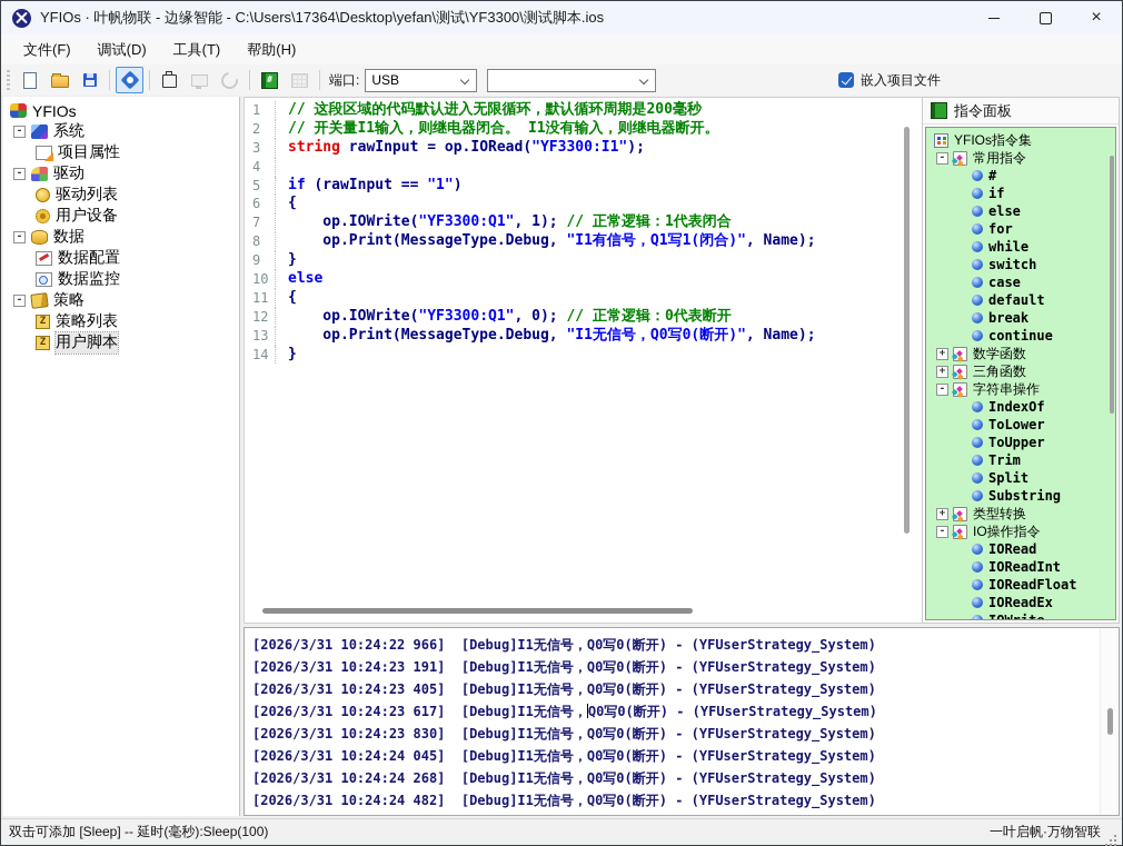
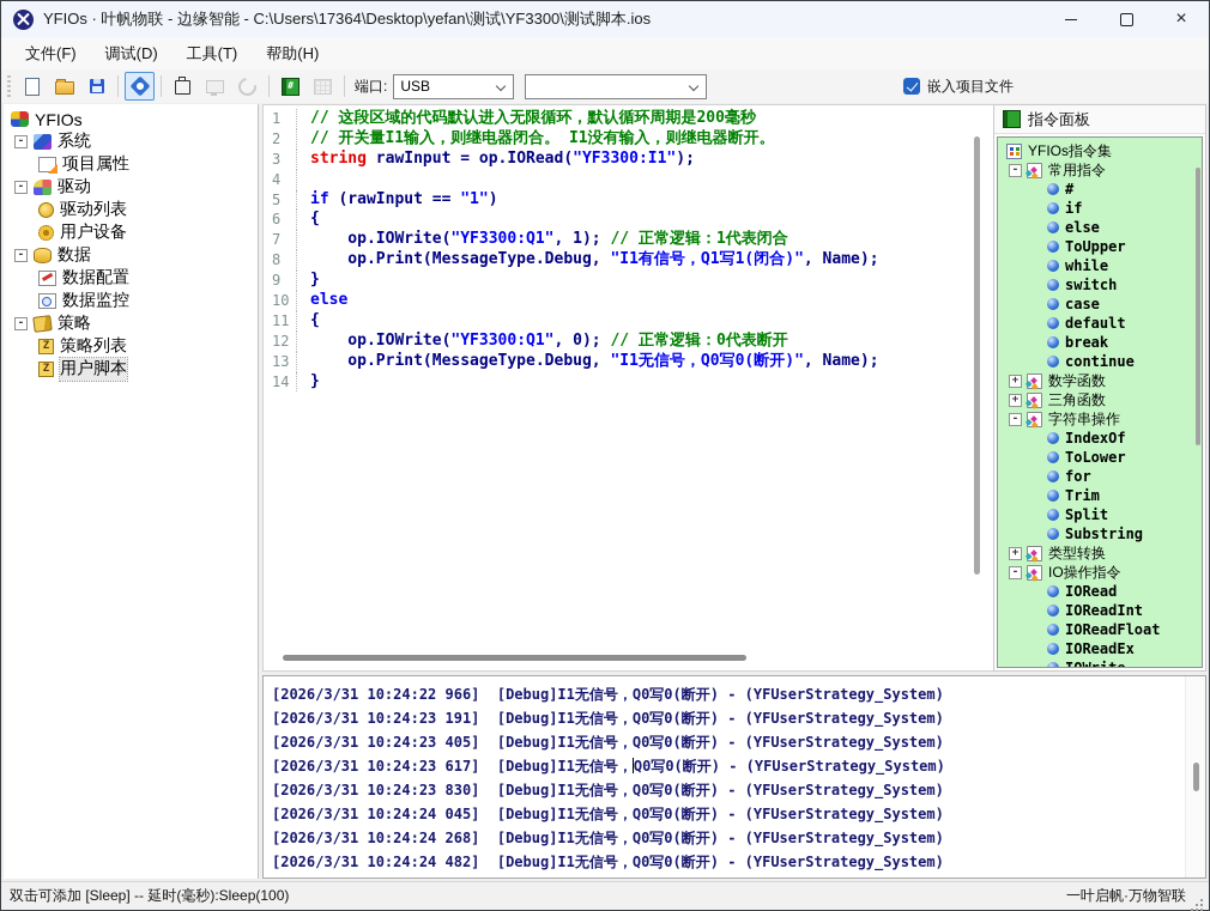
  YFIOs · 叶帆物联 - 边缘智能 - C:\Users\17364\Desktop\yefan\测试\YF3300\测试脚本.ios
  ×
  文件(F)
  调试(D)
  工具(T)
  帮助(H)
  端口:
  USB
  嵌入项目文件
  YFIOs
  -
  系统
  项目属性
  -
  驱动
  驱动列表
  用户设备
  -
  数据
  数据配置
  数据监控
  -
  策略
  策略列表
  用户脚本
  1
  // 这段区域的代码默认进入无限循环，默认循环周期是200毫秒
  2
  // 开关量I1输入，则继电器闭合。 I1没有输入，则继电器断开。
  3
  string rawInput = op.IORead("YF3300:I1");
  4
  5
  if (rawInput == "1")
  6
  {
  7
  op.IOWrite("YF3300:Q1", 1); // 正常逻辑：1代表闭合
  8
  op.Print(MessageType.Debug, "I1有信号，Q1写1(闭合)", Name);
  9
  }
  10
  else
  11
  {
  12
  op.IOWrite("YF3300:Q1", 0); // 正常逻辑：0代表断开
  13
  op.Print(MessageType.Debug, "I1无信号，Q0写0(断开)", Name);
  14
  }
  指令面板
  YFIOs指令集
  -
  常用指令
  #
  if
  else
- for
+ ToUpper
  while
  switch
  case
  default
  break
  continue
  +
  数学函数
  +
  三角函数
  -
  字符串操作
  IndexOf
  ToLower
- ToUpper
+ for
  Trim
  Split
  Substring
  +
  类型转换
  -
  IO操作指令
  IORead
  IOReadInt
  IOReadFloat
  IOReadEx
  [2026/3/31 10:24:22 966] [Debug]I1无信号，Q0写0(断开) - (YFUserStrategy_System)
  [2026/3/31 10:24:23 191] [Debug]I1无信号，Q0写0(断开) - (YFUserStrategy_System)
  [2026/3/31 10:24:23 405] [Debug]I1无信号，Q0写0(断开) - (YFUserStrategy_System)
  [2026/3/31 10:24:23 617] [Debug]I1无信号，Q0写0(断开) - (YFUserStrategy_System)
  [2026/3/31 10:24:23 830] [Debug]I1无信号，Q0写0(断开) - (YFUserStrategy_System)
  [2026/3/31 10:24:24 045] [Debug]I1无信号，Q0写0(断开) - (YFUserStrategy_System)
  [2026/3/31 10:24:24 268] [Debug]I1无信号，Q0写0(断开) - (YFUserStrategy_System)
  [2026/3/31 10:24:24 482] [Debug]I1无信号，Q0写0(断开) - (YFUserStrategy_System)
  双击可添加 [Sleep] -- 延时(毫秒):Sleep(100)
  一叶启帆·万物智联
